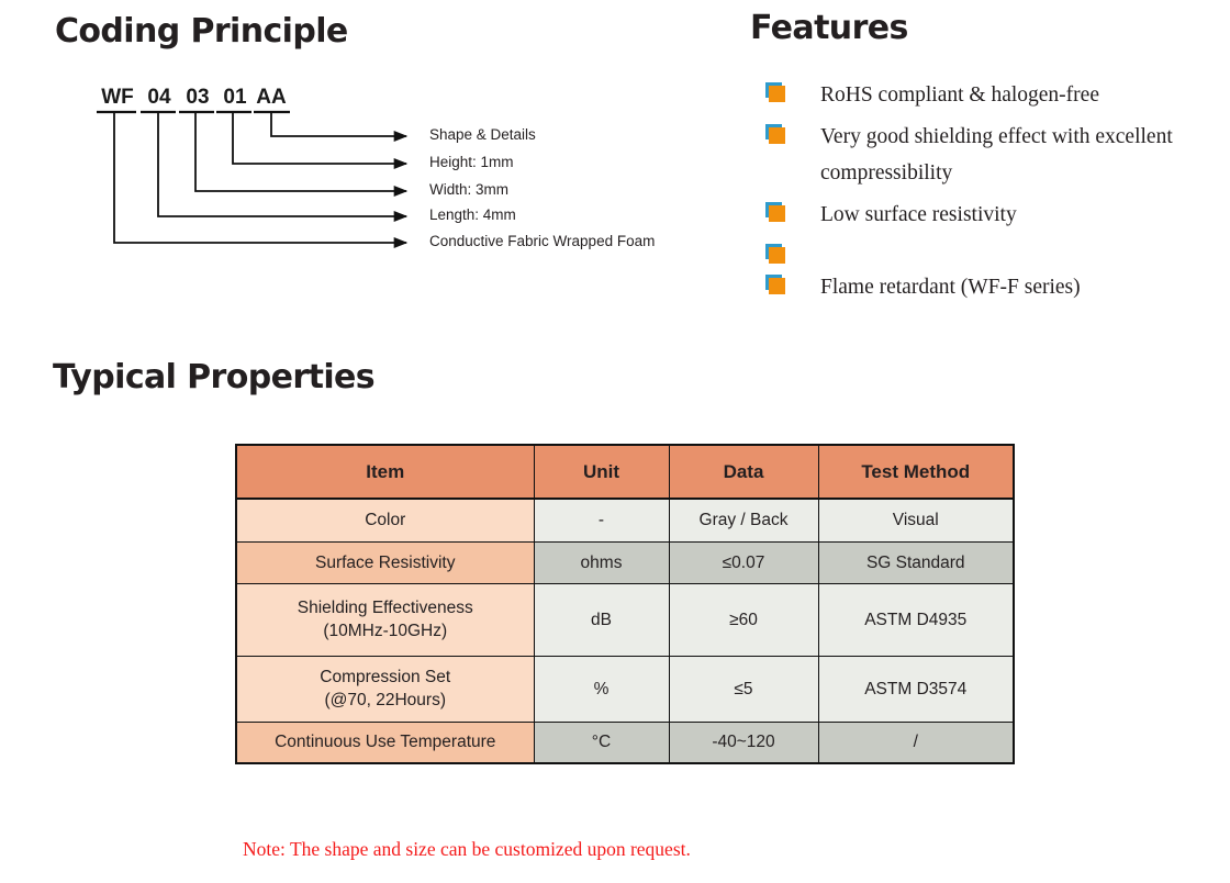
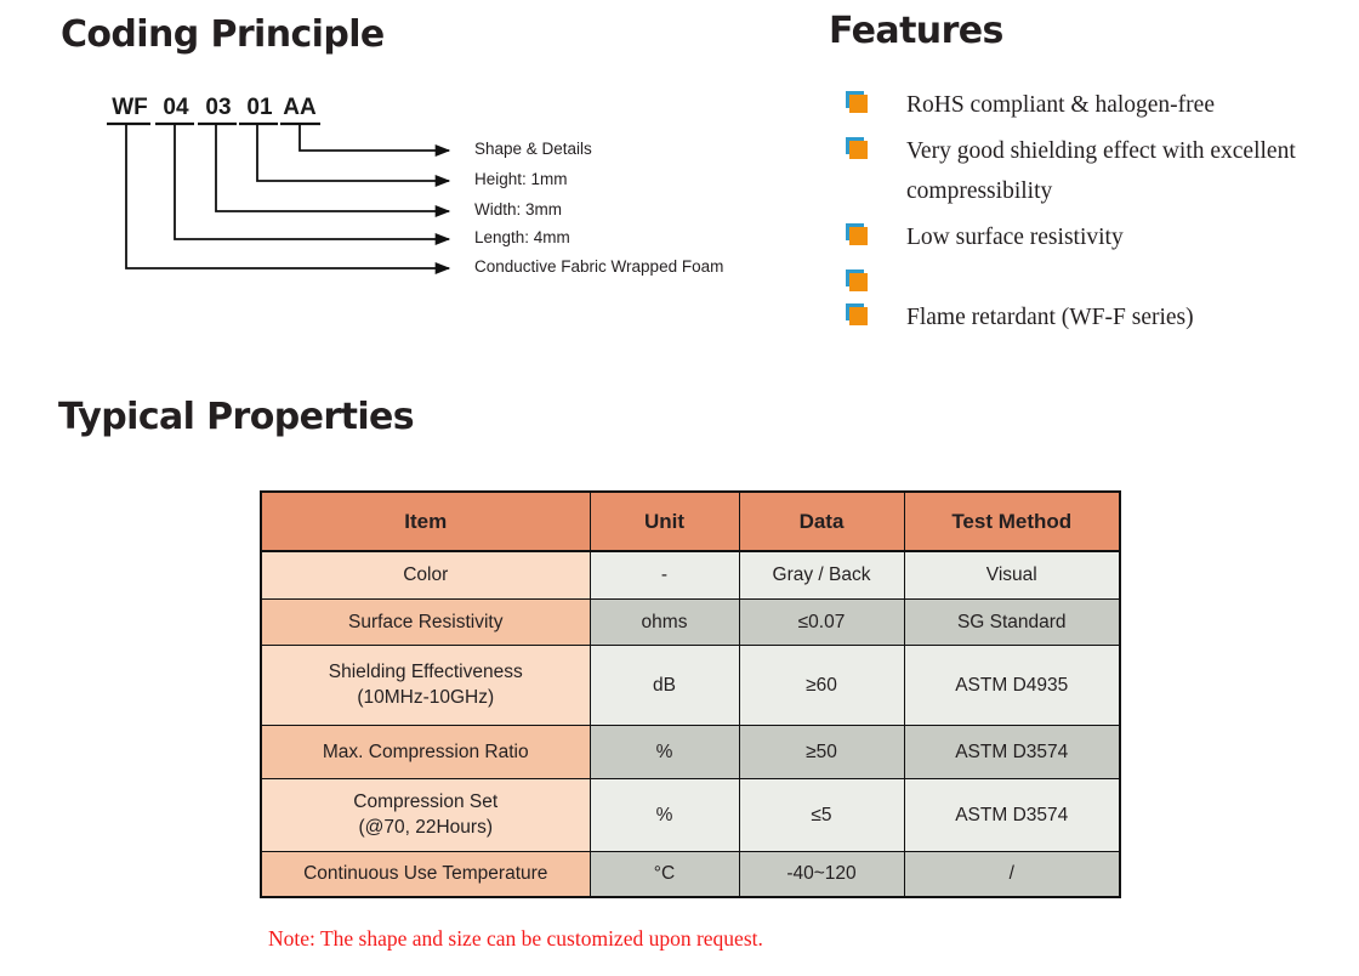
  Coding Principle
  Features
  Typical Properties
  WF
  04
  03
  01
  AA
  Shape & Details
  Height: 1mm
  Width: 3mm
  Length: 4mm
  Conductive Fabric Wrapped Foam
  RoHS compliant & halogen-free
  Very good shielding effect with excellent compressibility
  Low surface resistivity
  Flame retardant (WF-F series)
  Item	Unit	Data	Test Method
  Color	-	Gray / Back	Visual
  Surface Resistivity	ohms	≤0.07	SG Standard
  Shielding Effectiveness(10MHz-10GHz)	dB	≥60	ASTM D4935
+ Max. Compression Ratio	%	≥50	ASTM D3574
  Compression Set(@70, 22Hours)	%	≤5	ASTM D3574
  Continuous Use Temperature	°C	-40~120	/
  Note: The shape and size can be customized upon request.
